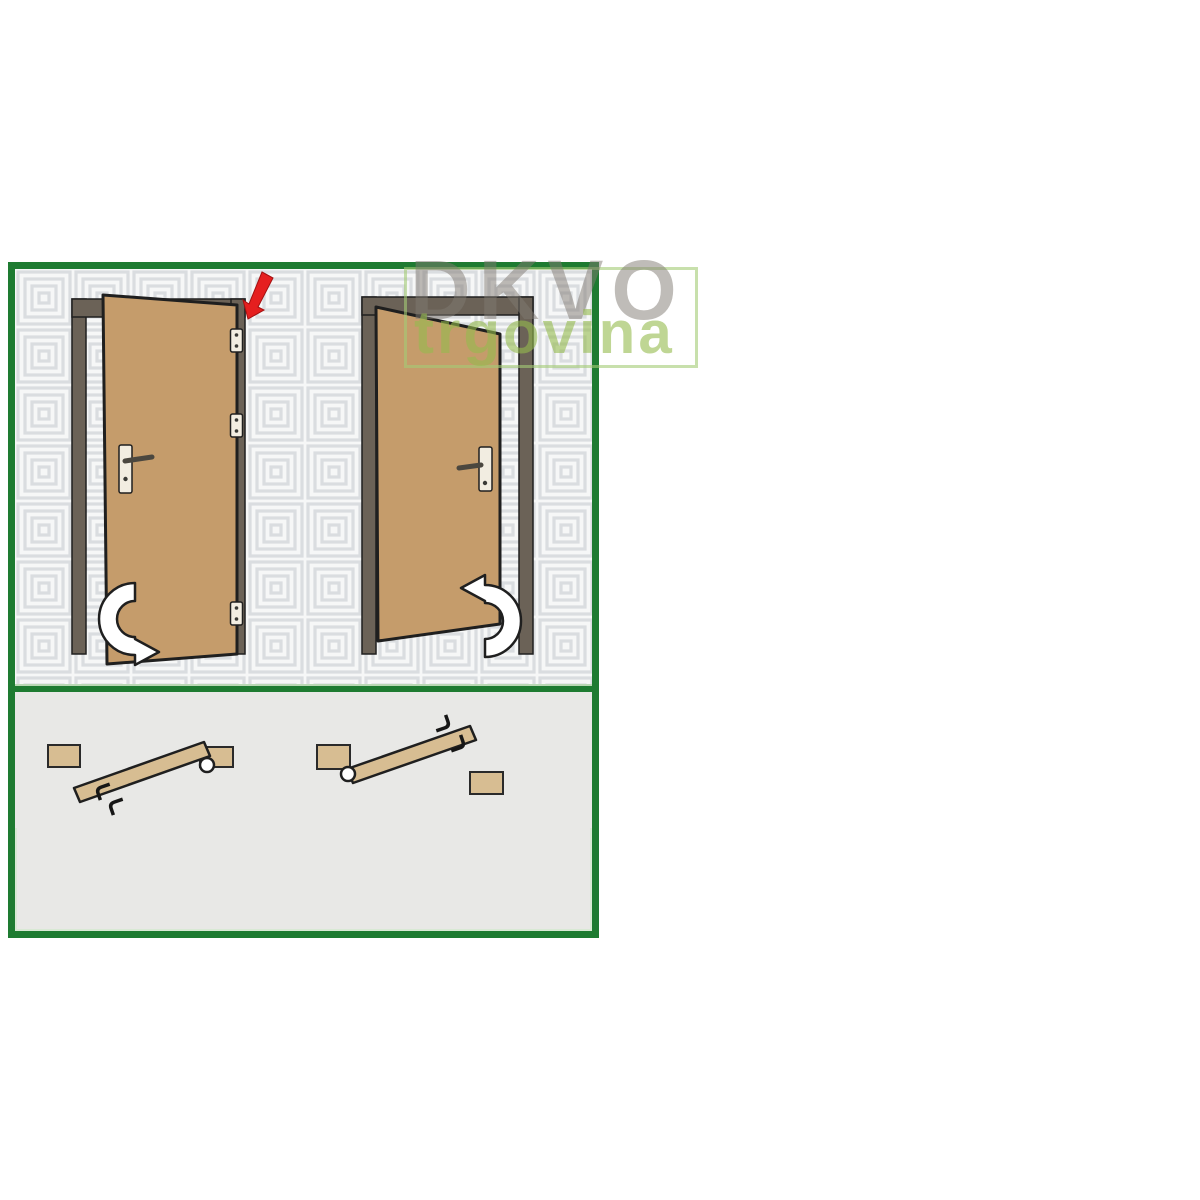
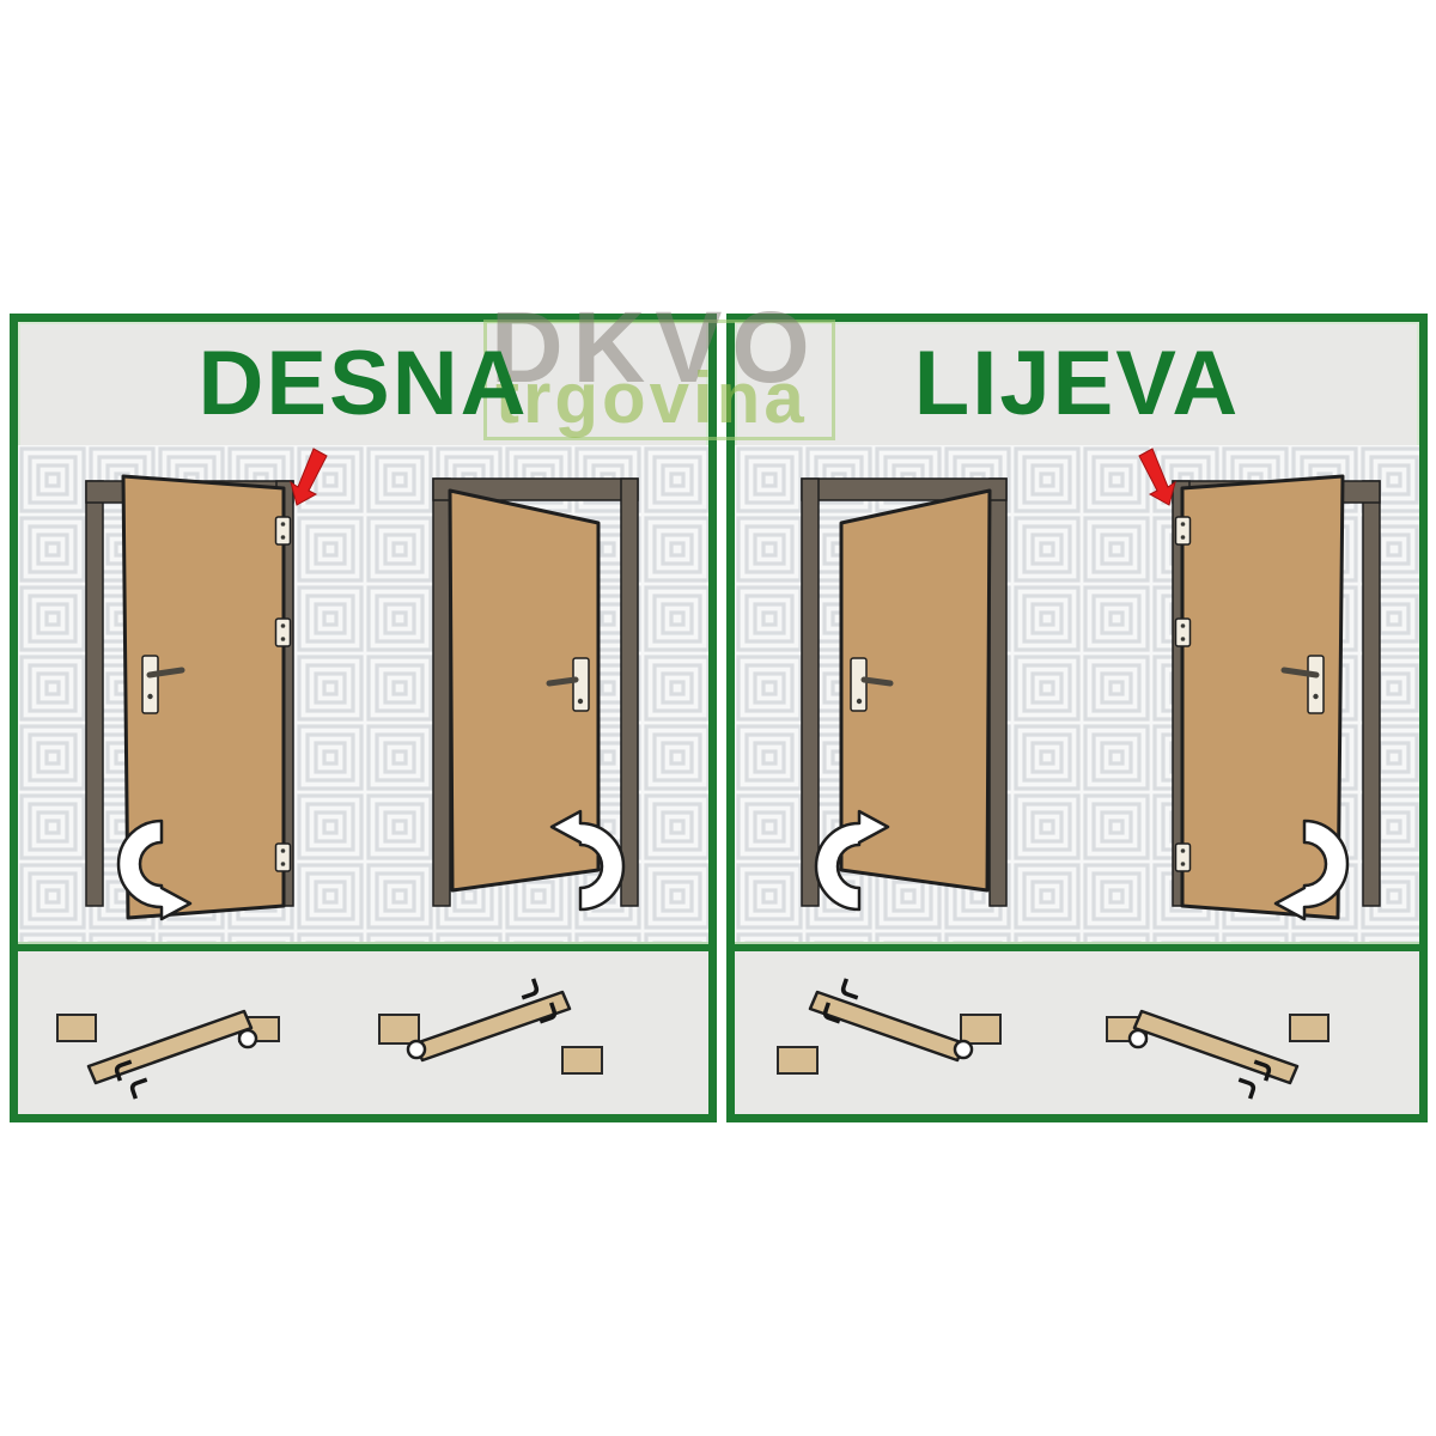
+ DESNA
+ LIJEVA
  DKVO
  trgovina
